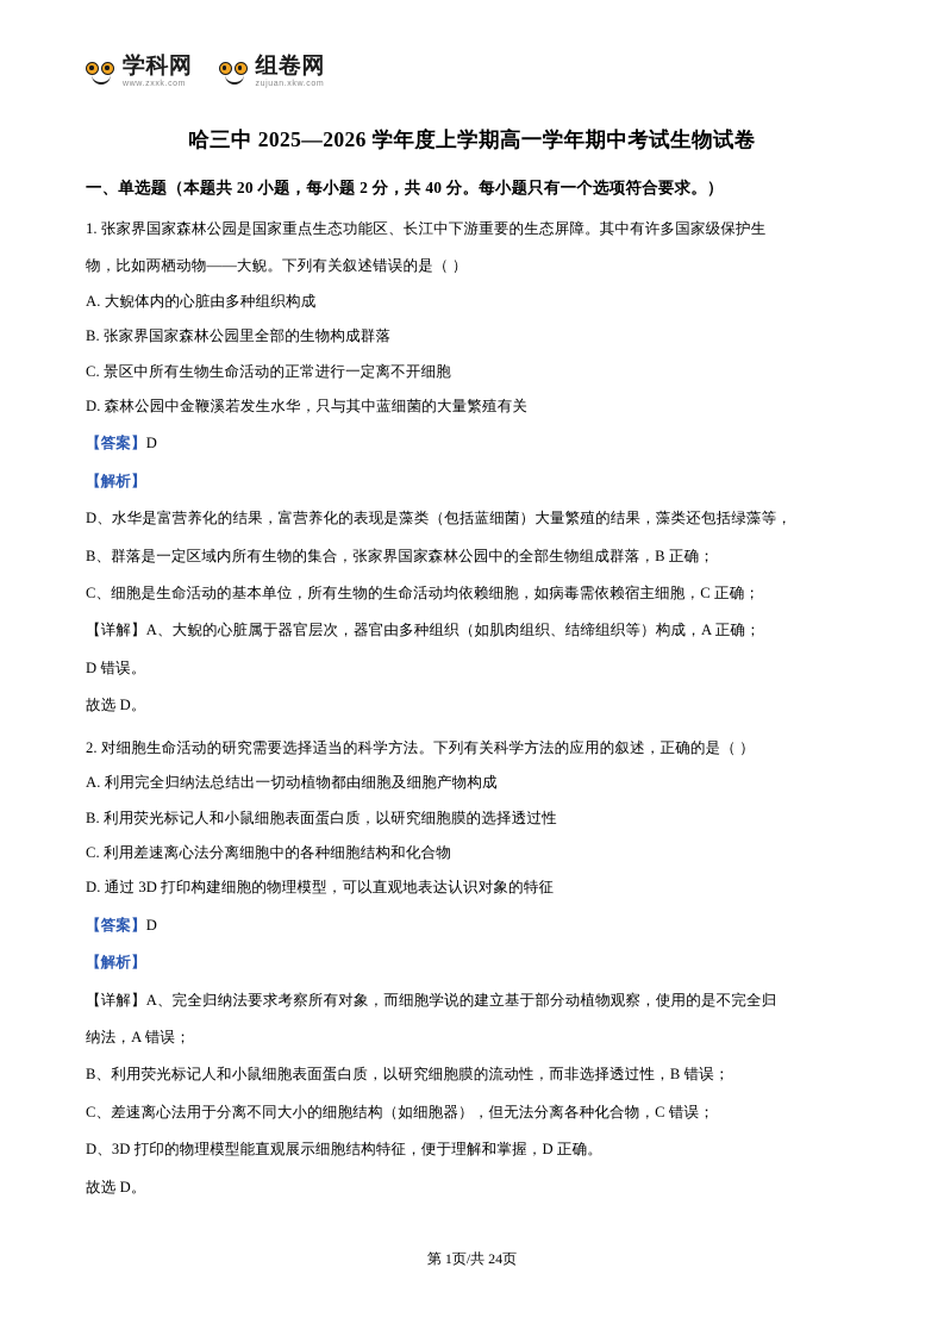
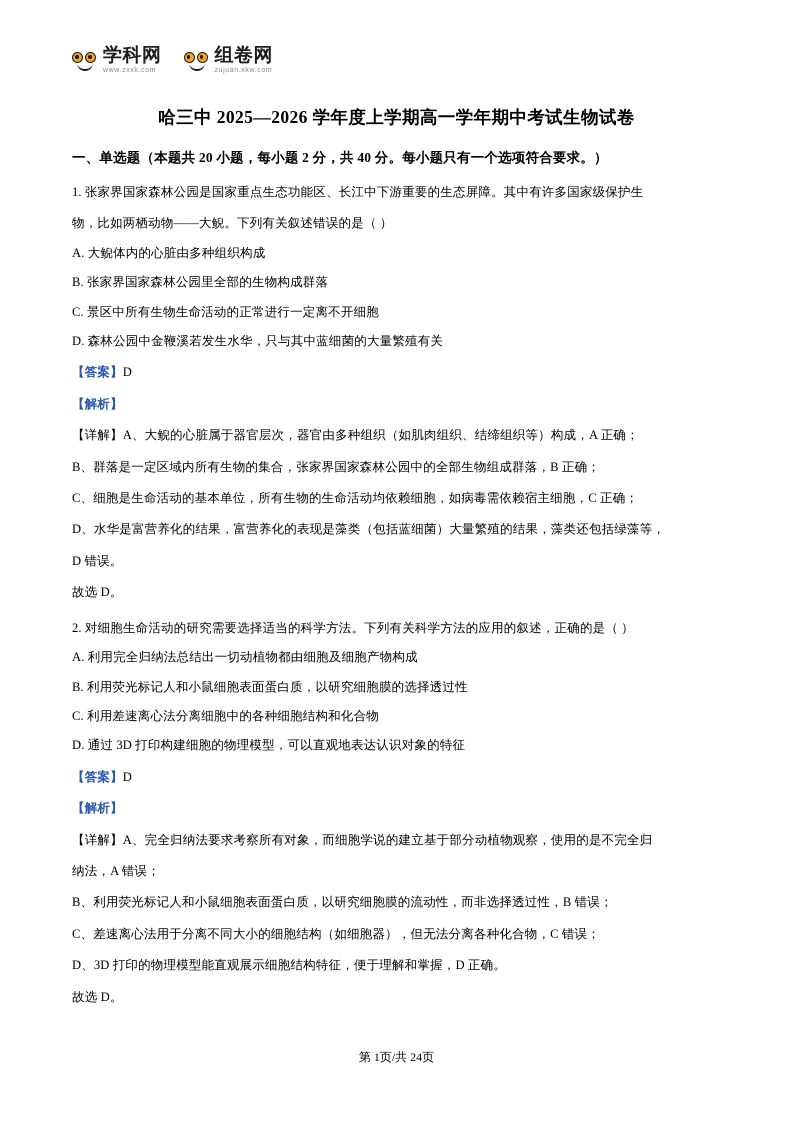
  学科网
  组卷网
  哈三中 2025—2026 学年度上学期高一学年期中考试生物试卷
  一、单选题（本题共 20 小题，每小题 2 分，共 40 分。每小题只有一个选项符合要求。）
  1. 张家界国家森林公园是国家重点生态功能区、长江中下游重要的生态屏障。其中有许多国家级保护生
  物，比如两栖动物——大鲵。下列有关叙述错误的是（ ）
  A. 大鲵体内的心脏由多种组织构成
  B. 张家界国家森林公园里全部的生物构成群落
  C. 景区中所有生物生命活动的正常进行一定离不开细胞
  D. 森林公园中金鞭溪若发生水华，只与其中蓝细菌的大量繁殖有关
  【答案】D
  【解析】
- D、水华是富营养化的结果，富营养化的表现是藻类（包括蓝细菌）大量繁殖的结果，藻类还包括绿藻等，
+ 【详解】A、大鲵的心脏属于器官层次，器官由多种组织（如肌肉组织、结缔组织等）构成，A 正确；
  B、群落是一定区域内所有生物的集合，张家界国家森林公园中的全部生物组成群落，B 正确；
  C、细胞是生命活动的基本单位，所有生物的生命活动均依赖细胞，如病毒需依赖宿主细胞，C 正确；
- 【详解】A、大鲵的心脏属于器官层次，器官由多种组织（如肌肉组织、结缔组织等）构成，A 正确；
+ D、水华是富营养化的结果，富营养化的表现是藻类（包括蓝细菌）大量繁殖的结果，藻类还包括绿藻等，
  D 错误。
  故选 D。
  2. 对细胞生命活动的研究需要选择适当的科学方法。下列有关科学方法的应用的叙述，正确的是（ ）
  A. 利用完全归纳法总结出一切动植物都由细胞及细胞产物构成
  B. 利用荧光标记人和小鼠细胞表面蛋白质，以研究细胞膜的选择透过性
  C. 利用差速离心法分离细胞中的各种细胞结构和化合物
  D. 通过 3D 打印构建细胞的物理模型，可以直观地表达认识对象的特征
  【答案】D
  【解析】
  【详解】A、完全归纳法要求考察所有对象，而细胞学说的建立基于部分动植物观察，使用的是不完全归
  纳法，A 错误；
  B、利用荧光标记人和小鼠细胞表面蛋白质，以研究细胞膜的流动性，而非选择透过性，B 错误；
  C、差速离心法用于分离不同大小的细胞结构（如细胞器），但无法分离各种化合物，C 错误；
  D、3D 打印的物理模型能直观展示细胞结构特征，便于理解和掌握，D 正确。
  故选 D。
  第 1页/共 24页
